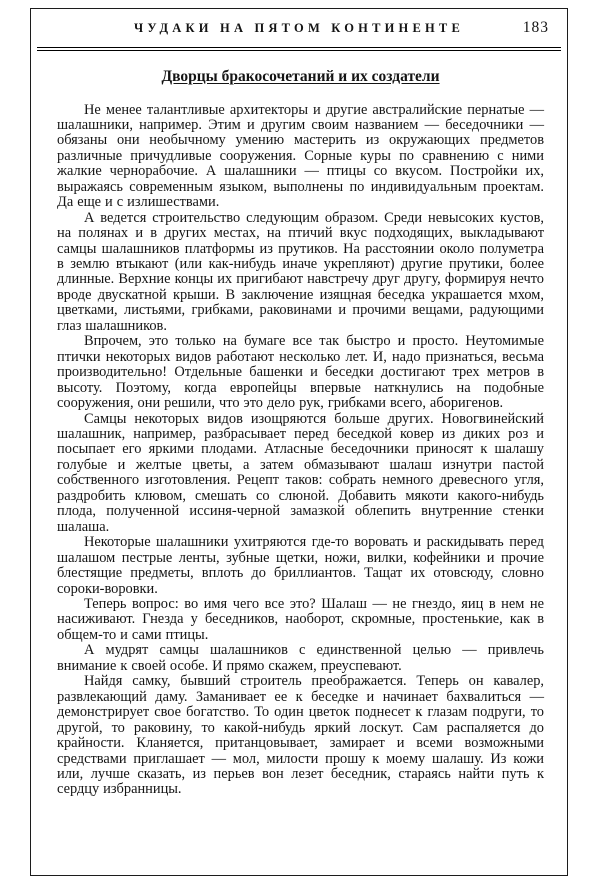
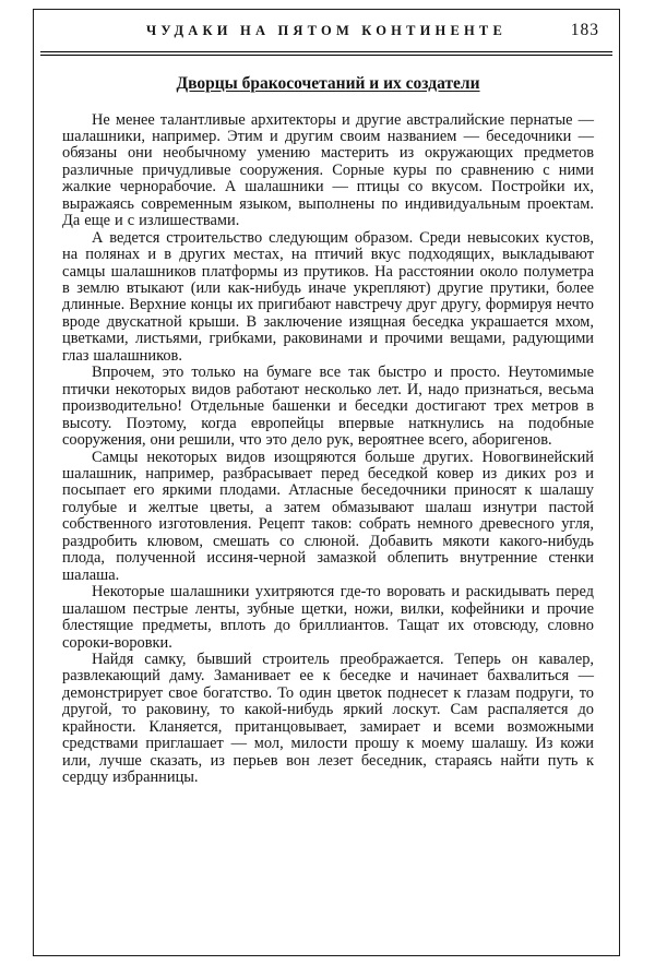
  ЧУДАКИ НА ПЯТОМ КОНТИНЕНТЕ
  183
  Дворцы бракосочетаний и их создатели
  Не менее талантливые архитекторы и другие австралийские пернатые — шалашники, например. Этим и другим своим названием — беседочники — обязаны они необычному умению мастерить из окружающих предметов различные причудливые сооружения. Сорные куры по сравнению с ними жалкие чернорабочие. А шалашники — птицы со вкусом. Постройки их, выражаясь современным языком, выполнены по индивидуальным проектам. Да еще и с излишествами.
  А ведется строительство следующим образом. Среди невысоких кустов, на полянах и в других местах, на птичий вкус подходящих, выкладывают самцы шалашников платформы из прутиков. На расстоянии около полуметра в землю втыкают (или как-нибудь иначе укрепляют) другие прутики, более длинные. Верхние концы их пригибают навстречу друг другу, формируя нечто вроде двускатной крыши. В заключение изящная беседка украшается мхом, цветками, листьями, грибками, раковинами и прочими вещами, радующими глаз шалашников.
- Впрочем, это только на бумаге все так быстро и просто. Неутомимые птички некоторых видов работают несколько лет. И, надо признаться, весьма производительно! Отдельные башенки и беседки достигают трех метров в высоту. Поэтому, когда европейцы впервые наткнулись на подобные сооружения, они решили, что это дело рук, грибками всего, аборигенов.
+ Впрочем, это только на бумаге все так быстро и просто. Неутомимые птички некоторых видов работают несколько лет. И, надо признаться, весьма производительно! Отдельные башенки и беседки достигают трех метров в высоту. Поэтому, когда европейцы впервые наткнулись на подобные сооружения, они решили, что это дело рук, вероятнее всего, аборигенов.
  Самцы некоторых видов изощряются больше других. Новогвинейский шалашник, например, разбрасывает перед беседкой ковер из диких роз и посыпает его яркими плодами. Атласные беседочники приносят к шалашу голубые и желтые цветы, а затем обмазывают шалаш изнутри пастой собственного изготовления. Рецепт таков: собрать немного древесного угля, раздробить клювом, смешать со слюной. Добавить мякоти какого-нибудь плода, полученной иссиня-черной замазкой облепить внутренние стенки шалаша.
  Некоторые шалашники ухитряются где-то воровать и раскидывать перед шалашом пестрые ленты, зубные щетки, ножи, вилки, кофейники и прочие блестящие предметы, вплоть до бриллиантов. Тащат их отовсюду, словно сороки-воровки.
- Теперь вопрос: во имя чего все это? Шалаш — не гнездо, яиц в нем не насиживают. Гнезда у беседников, наоборот, скромные, простенькие, как в общем-то и сами птицы.
- А мудрят самцы шалашников с единственной целью — привлечь внимание к своей особе. И прямо скажем, преуспевают.
  Найдя самку, бывший строитель преображается. Теперь он кавалер, развлекающий даму. Заманивает ее к беседке и начинает бахвалиться — демонстрирует свое богатство. То один цветок поднесет к глазам подруги, то другой, то раковину, то какой-нибудь яркий лоскут. Сам распаляется до крайности. Кланяется, пританцовывает, замирает и всеми возможными средствами приглашает — мол, милости прошу к моему шалашу. Из кожи или, лучше сказать, из перьев вон лезет беседник, стараясь найти путь к сердцу избранницы.
